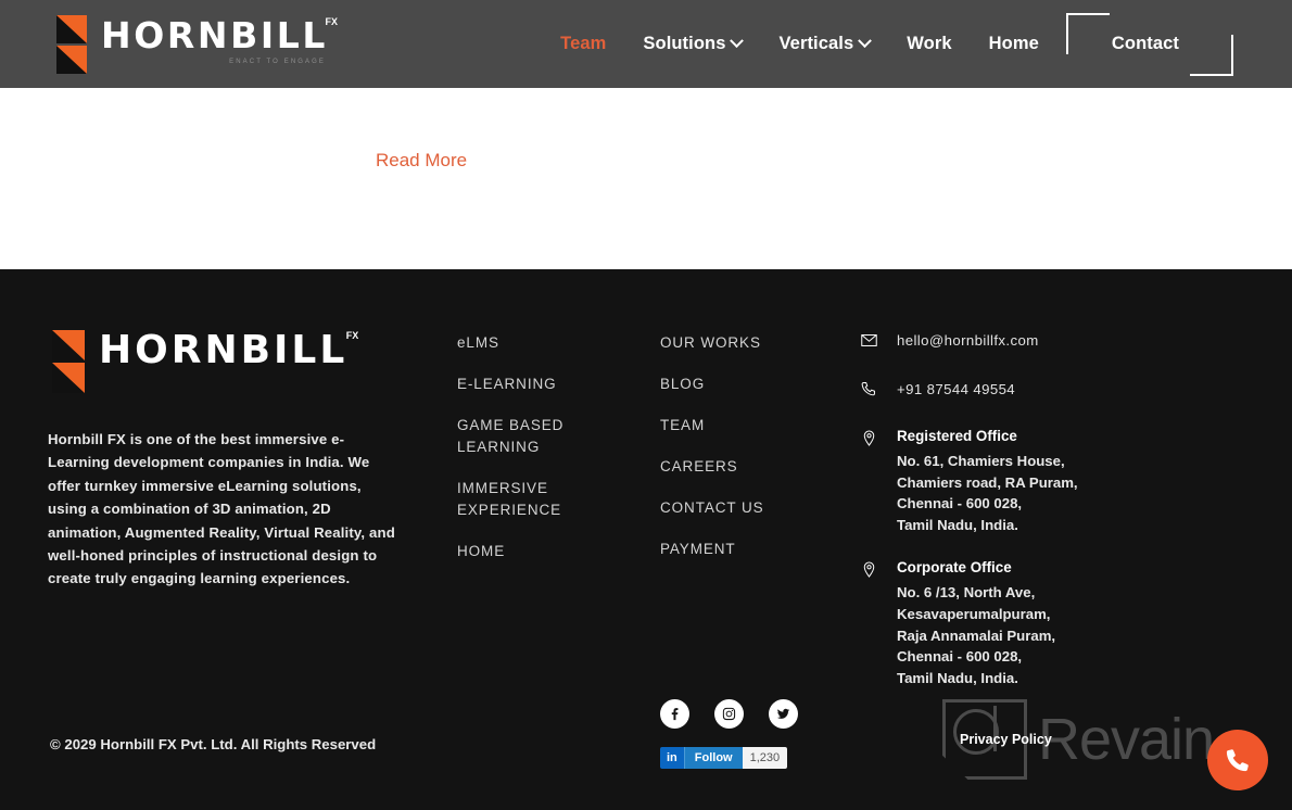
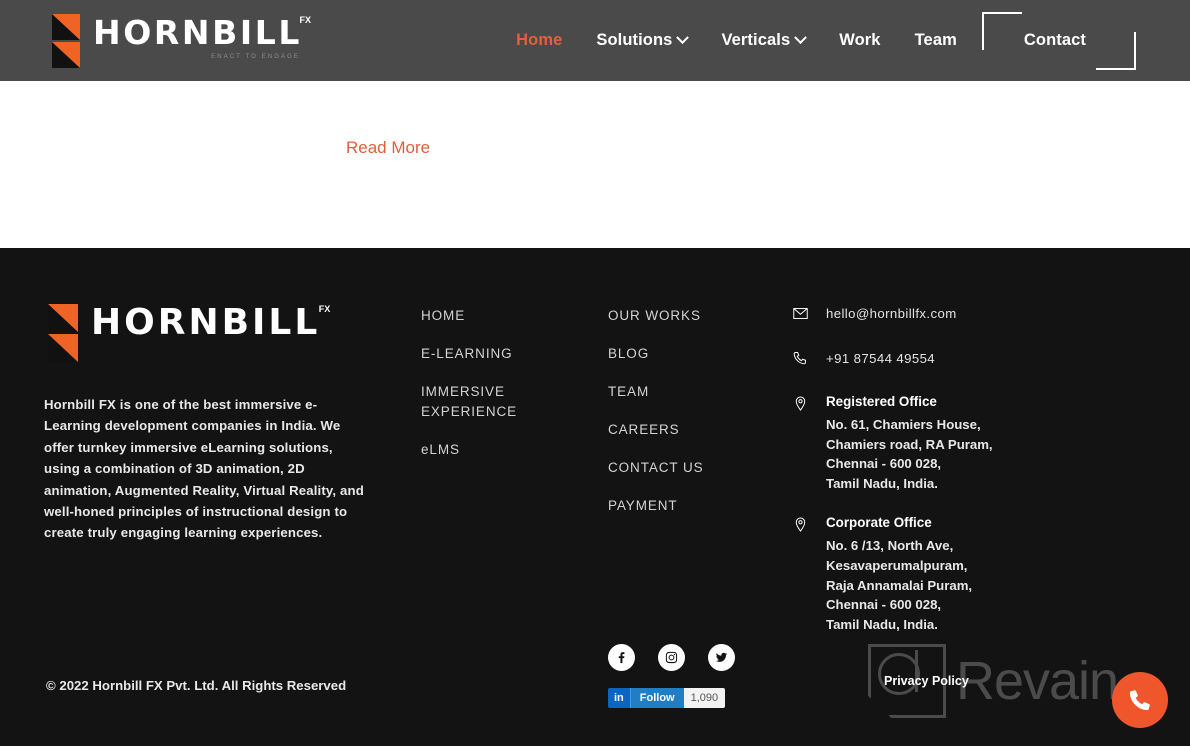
  Read More
  HORNBILL
  FX
- Team
+ Home
  Solutions
  Verticals
  Work
- Home
+ Team
  Contact
  HORNBILL
  FX
  Hornbill FX is one of the best immersive e-Learning development companies in India. We offer turnkey immersive eLearning solutions, using a combination of 3D animation, 2D animation, Augmented Reality, Virtual Reality, and well-honed principles of instructional design to create truly engaging learning experiences.
- © 2029 Hornbill FX Pvt. Ltd. All Rights Reserved
+ © 2022 Hornbill FX Pvt. Ltd. All Rights Reserved
- eLMS
+ HOME
  E-LEARNING
- GAME BASED LEARNING
  IMMERSIVE EXPERIENCE
- HOME
+ eLMS
  OUR WORKS
  BLOG
  TEAM
  CAREERS
  CONTACT US
  PAYMENT
  in
  Follow
- 1,230
+ 1,090
  hello@hornbillfx.com
  +91 87544 49554
  Registered Office
  No. 61, Chamiers House,
  Chamiers road, RA Puram,
  Chennai - 600 028,
  Tamil Nadu, India.
  Corporate Office
  No. 6 /13, North Ave,
  Kesavaperumalpuram,
  Raja Annamalai Puram,
  Chennai - 600 028,
  Tamil Nadu, India.
  Revain
  Privacy Policy
